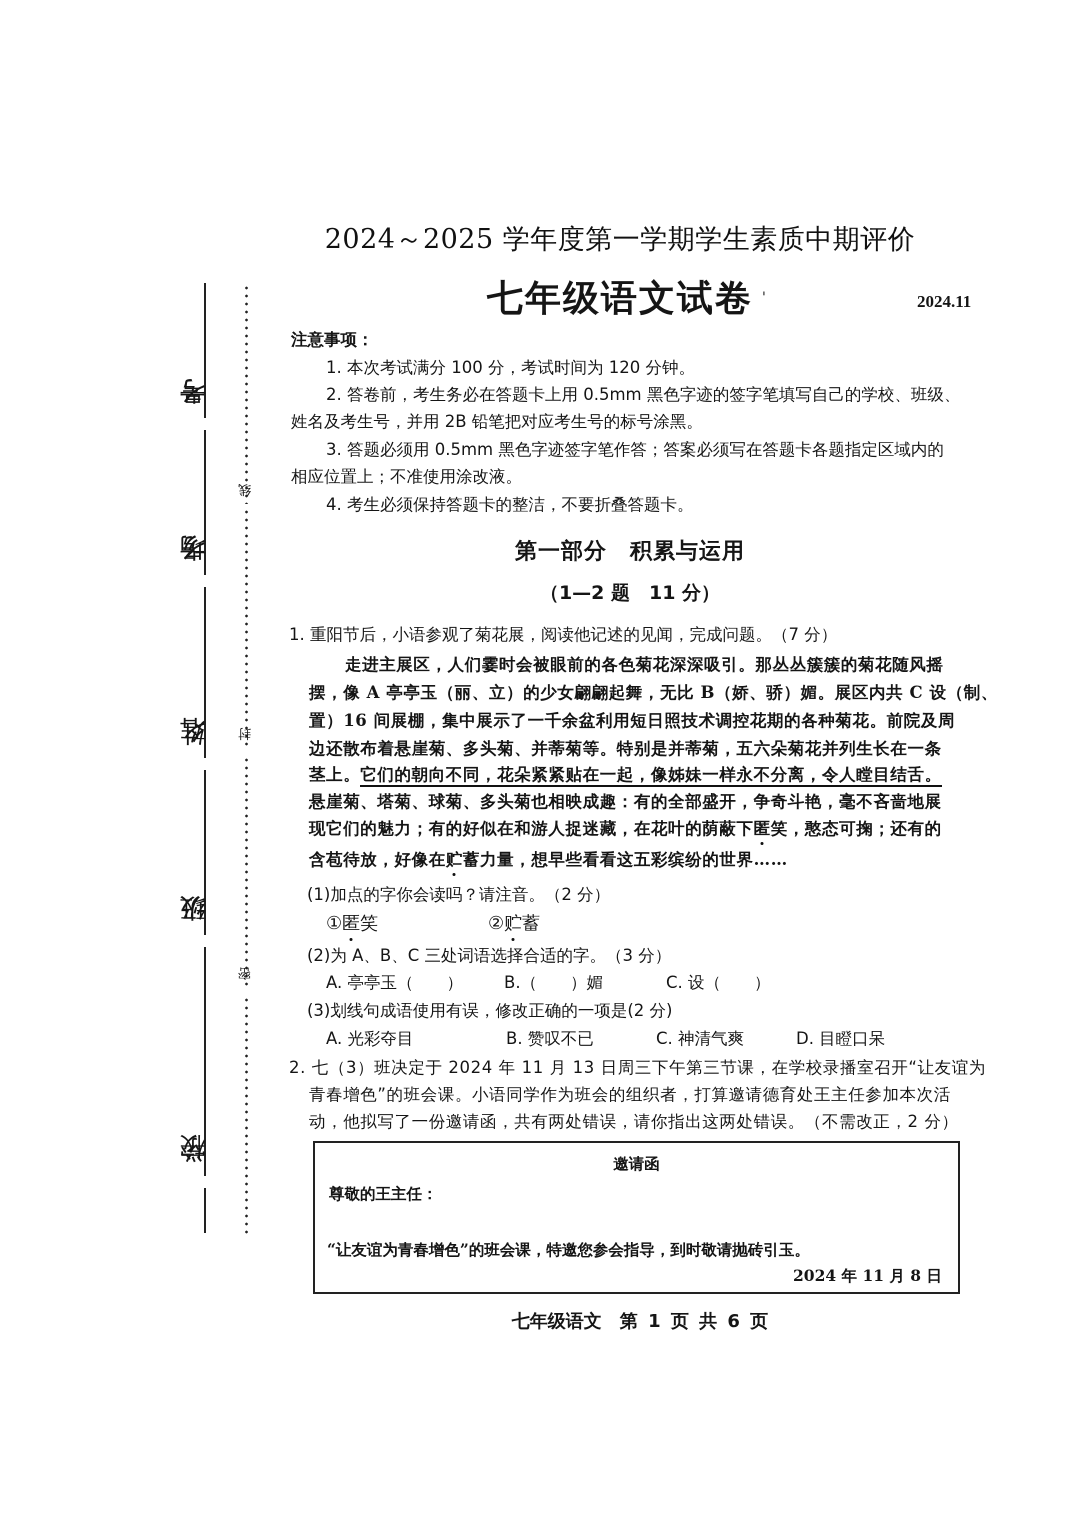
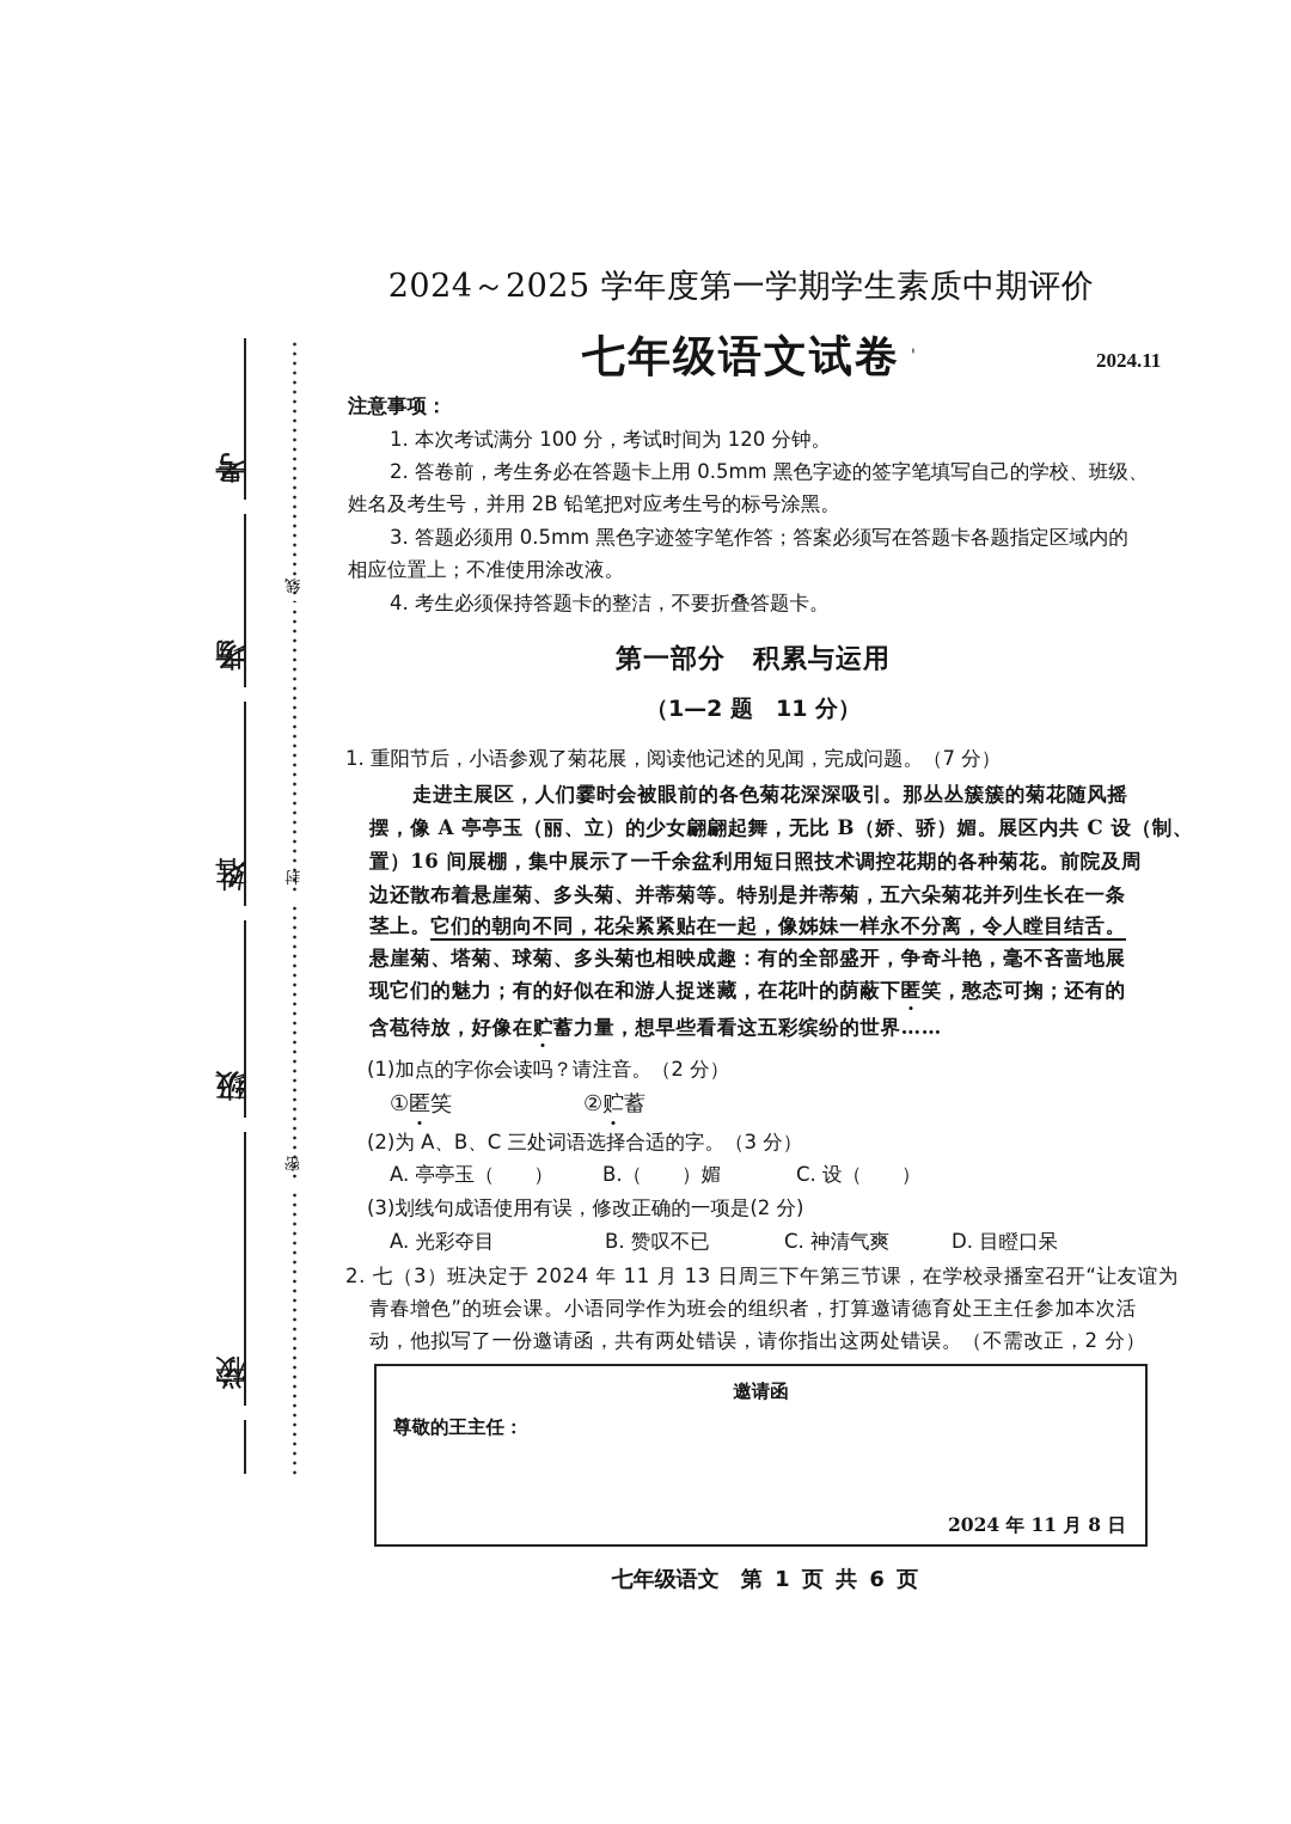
  2024～2025 学年度第一学期学生素质中期评价
  七年级语文试卷
  '
  2024.11
  注意事项：
  1. 本次考试满分 100 分，考试时间为 120 分钟。
  2. 答卷前，考生务必在答题卡上用 0.5mm 黑色字迹的签字笔填写自己的学校、班级、
  姓名及考生号，并用 2B 铅笔把对应考生号的标号涂黑。
  3. 答题必须用 0.5mm 黑色字迹签字笔作答；答案必须写在答题卡各题指定区域内的
  相应位置上；不准使用涂改液。
  4. 考生必须保持答题卡的整洁，不要折叠答题卡。
  第一部分 积累与运用
  （1—2 题 11 分）
  1. 重阳节后，小语参观了菊花展，阅读他记述的见闻，完成问题。（7 分）
  走进主展区，人们霎时会被眼前的各色菊花深深吸引。那丛丛簇簇的菊花随风摇
  摆，像 A 亭亭玉（丽、立）的少女翩翩起舞，无比 B（娇、骄）媚。展区内共 C 设（制、
  置）16 间展棚，集中展示了一千余盆利用短日照技术调控花期的各种菊花。前院及周
  边还散布着悬崖菊、多头菊、并蒂菊等。特别是并蒂菊，五六朵菊花并列生长在一条
  茎上。它们的朝向不同，花朵紧紧贴在一起，像姊妹一样永不分离，令人瞠目结舌。
  悬崖菊、塔菊、球菊、多头菊也相映成趣：有的全部盛开，争奇斗艳，毫不吝啬地展
  现它们的魅力；有的好似在和游人捉迷藏，在花叶的荫蔽下匿笑，憨态可掬；还有的
  含苞待放，好像在贮蓄力量，想早些看看这五彩缤纷的世界……
  (1)加点的字你会读吗？请注音。（2 分）
  ①匿笑
  ②贮蓄
  (2)为 A、B、C 三处词语选择合适的字。（3 分）
  A. 亭亭玉（ ）
  B.（ ）媚
  C. 设（ ）
  (3)划线句成语使用有误，修改正确的一项是(2 分)
  A. 光彩夺目
  B. 赞叹不已
  C. 神清气爽
  D. 目瞪口呆
  2. 七（3）班决定于 2024 年 11 月 13 日周三下午第三节课，在学校录播室召开“让友谊为
  青春增色”的班会课。小语同学作为班会的组织者，打算邀请德育处王主任参加本次活
  动，他拟写了一份邀请函，共有两处错误，请你指出这两处错误。（不需改正，2 分）
  邀请函
  尊敬的王主任：
- “让友谊为青春增色”的班会课，特邀您参会指导，到时敬请抛砖引玉。
  2024 年 11 月 8 日
  七年级语文 第 1 页 共 6 页
